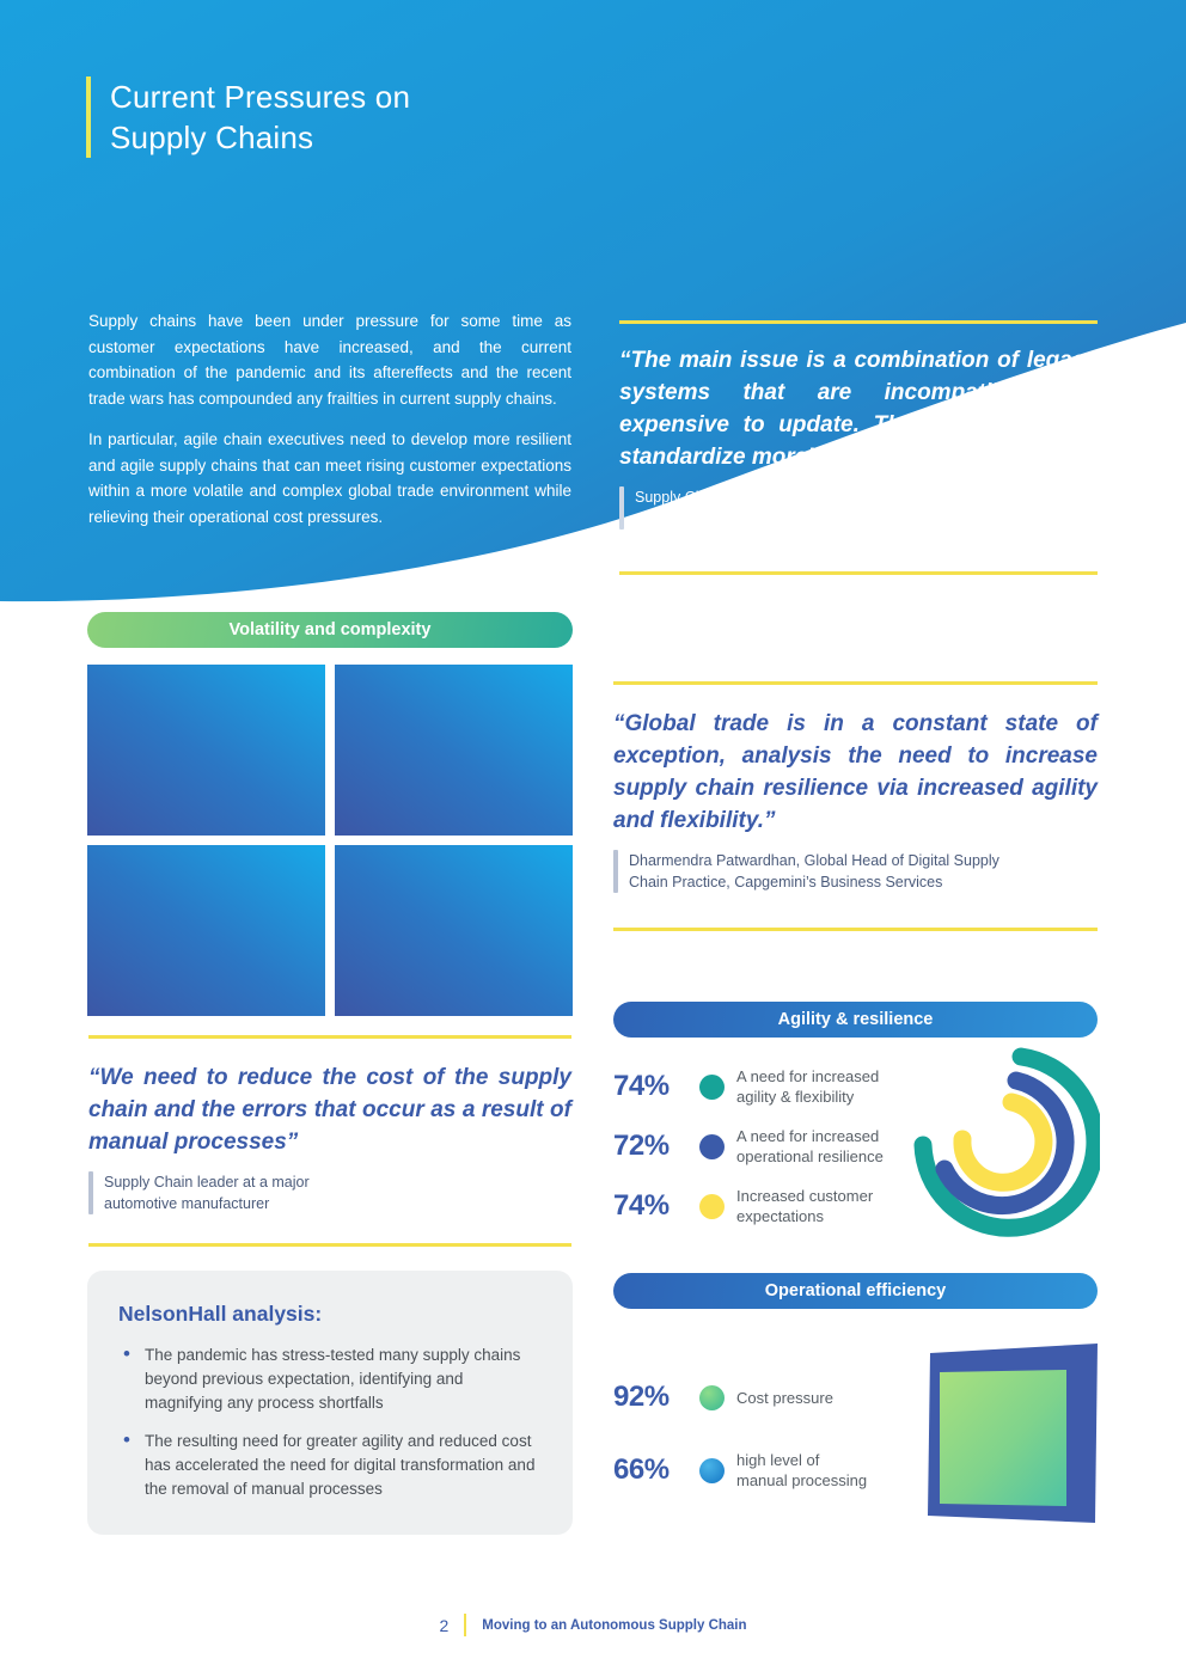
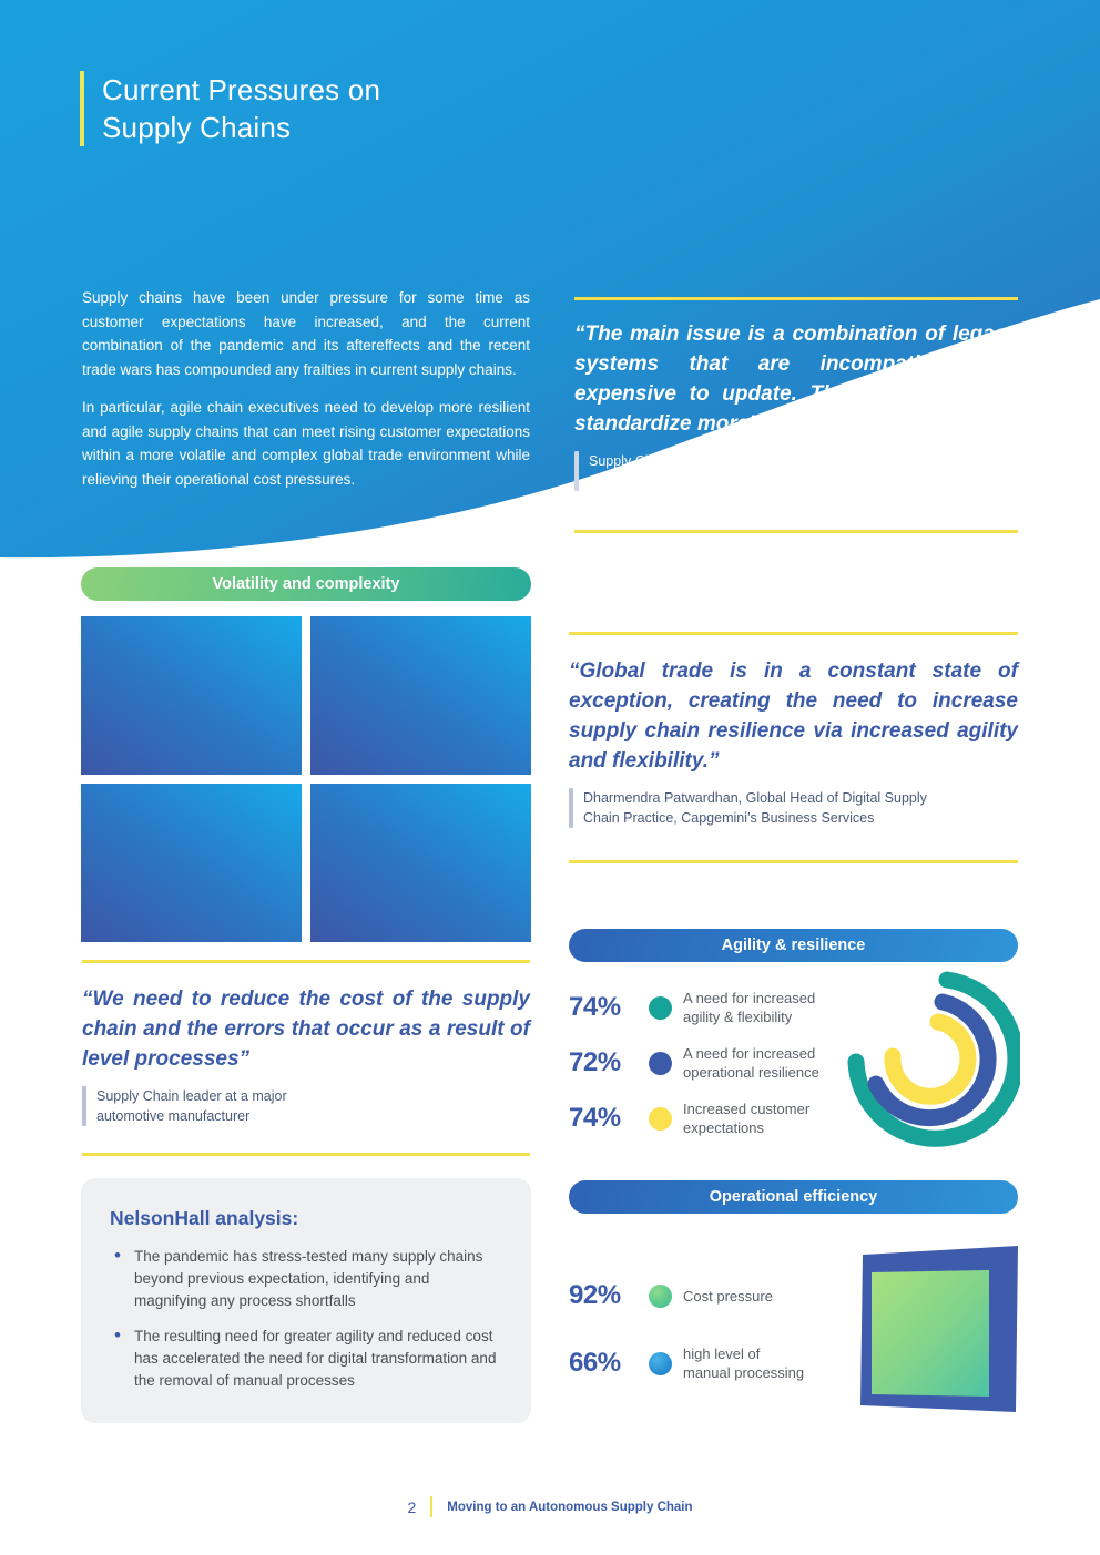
  Current Pressures on
  Supply Chains
  Supply chains have been under pressure for some time as customer expectations have increased, and the current combination of the pandemic and its aftereffects and the recent trade wars has compounded any frailties in current supply chains.
  In particular, agile chain executives need to develop more resilient and agile supply chains that can meet rising customer expectations within a more volatile and complex global trade environment while relieving their operational cost pressures.
  “The main issue is a combination of legacy systems that are incompatible and expensive to update. There is a need to standardize more”
  Supply Chain leader at a major
  cosmetics firm
- “Global trade is in a constant state of exception, analysis the need to increase supply chain resilience via increased agility and flexibility.”
+ “Global trade is in a constant state of exception, creating the need to increase supply chain resilience via increased agility and flexibility.”
  Dharmendra Patwardhan, Global Head of Digital Supply
  Chain Practice, Capgemini’s Business Services
  Volatility and complexity
- “We need to reduce the cost of the supply chain and the errors that occur as a result of manual processes”
+ “We need to reduce the cost of the supply chain and the errors that occur as a result of level processes”
  Supply Chain leader at a major
  automotive manufacturer
  NelsonHall analysis:
  The pandemic has stress-tested many supply chains beyond previous expectation, identifying and magnifying any process shortfalls
  The resulting need for greater agility and reduced cost has accelerated the need for digital transformation and the removal of manual processes
  Agility & resilience
  74%
  A need for increased
  agility & flexibility
  72%
  A need for increased
  operational resilience
  74%
  Increased customer
  expectations
  Operational efficiency
  92%
  Cost pressure
  66%
  high level of
  manual processing
  2
  Moving to an Autonomous Supply Chain
